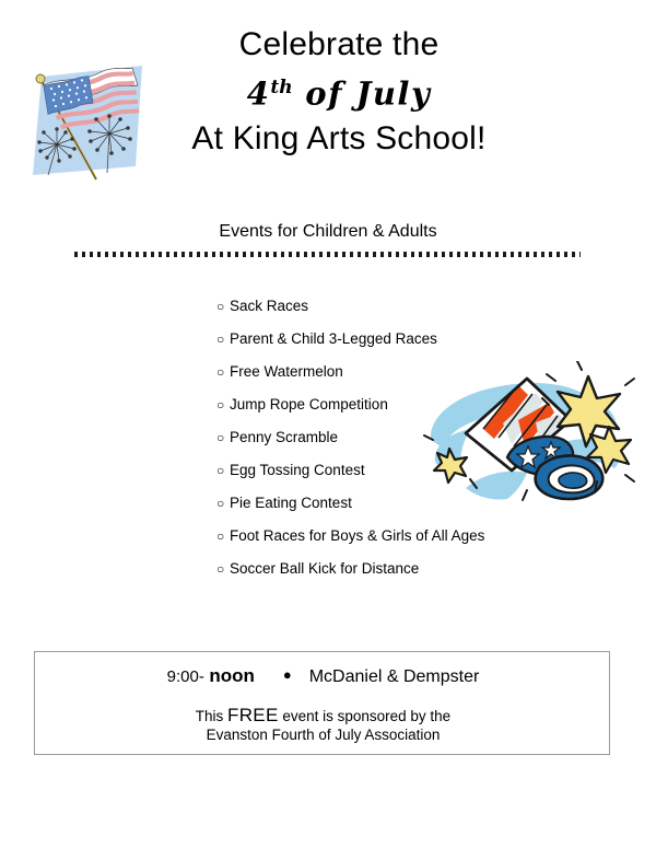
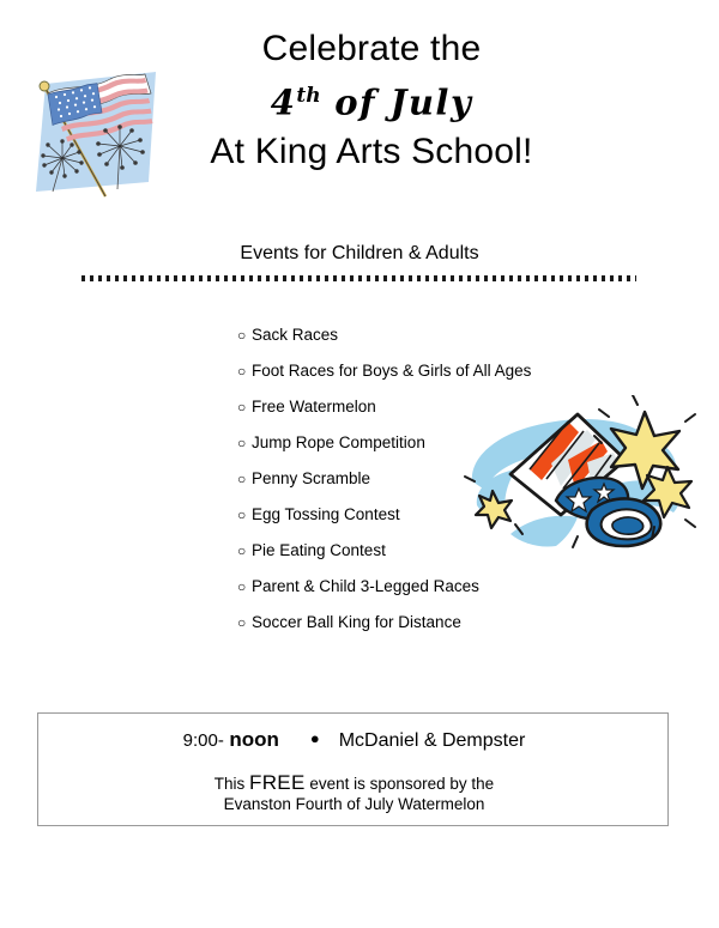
  Celebrate the
  4th of July
  At King Arts School!
  Events for Children & Adults
  ○ Sack Races
- ○ Parent & Child 3-Legged Races
+ ○ Foot Races for Boys & Girls of All Ages
  ○ Free Watermelon
  ○ Jump Rope Competition
  ○ Penny Scramble
  ○ Egg Tossing Contest
  ○ Pie Eating Contest
- ○ Foot Races for Boys & Girls of All Ages
+ ○ Parent & Child 3-Legged Races
- ○ Soccer Ball Kick for Distance
+ ○ Soccer Ball King for Distance
  9:00- noon ● McDaniel & Dempster
  This FREE event is sponsored by the
- Evanston Fourth of July Association
+ Evanston Fourth of July Watermelon
